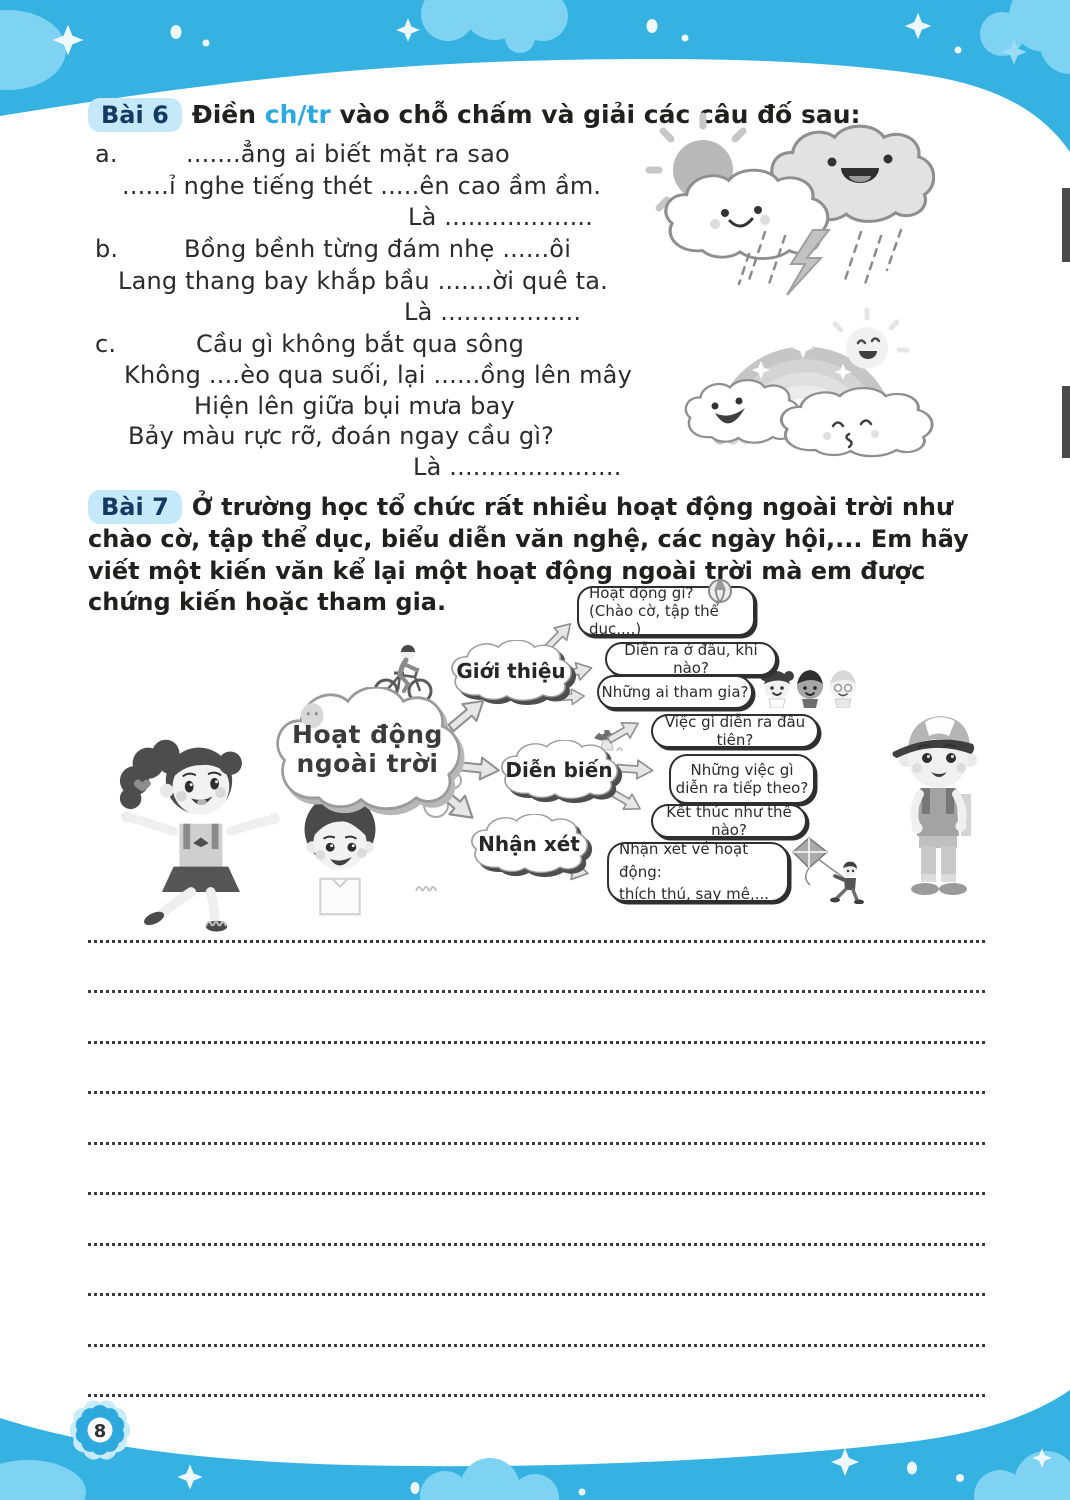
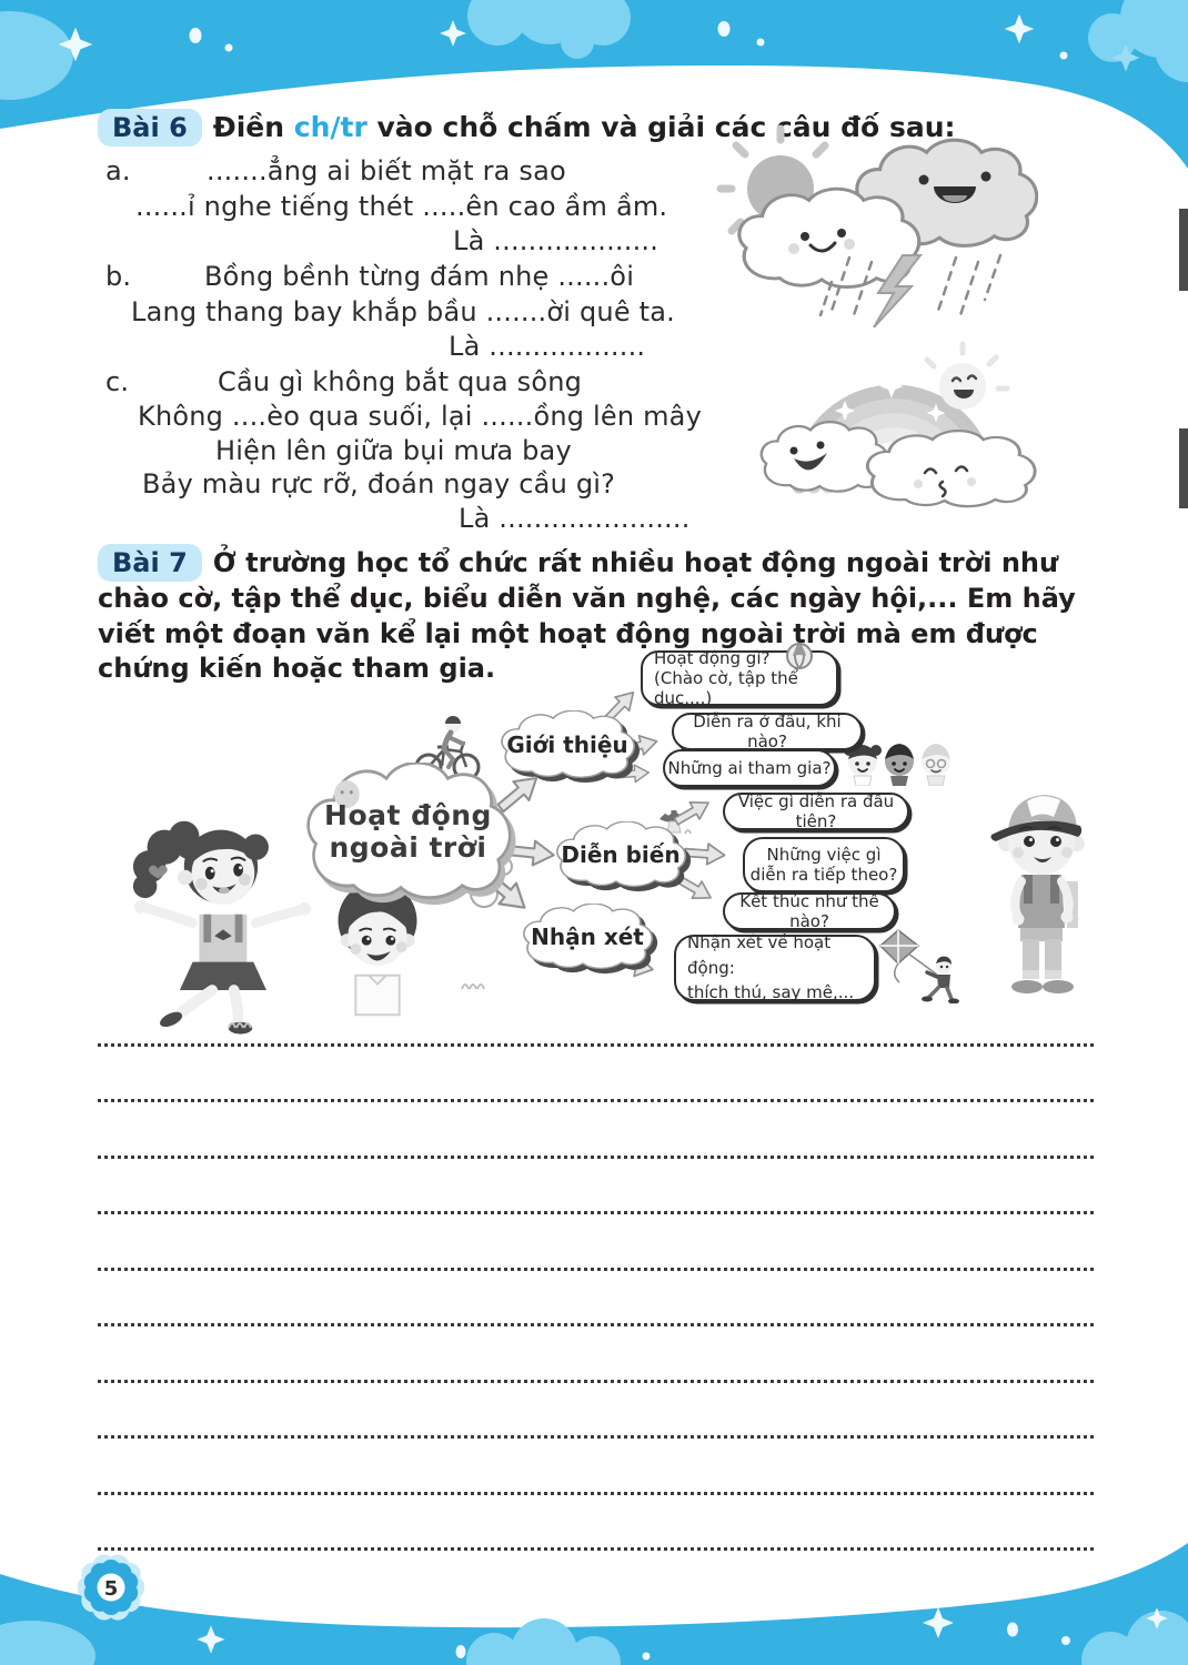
  Bài 6 Điền ch/tr vào chỗ chấm và giải các câu đố sau:
  a.
  .......ẳng ai biết mặt ra sao
  ......ỉ nghe tiếng thét .....ên cao ầm ầm.
  Là ...................
  b.
  Bồng bềnh từng đám nhẹ ......ôi
  Lang thang bay khắp bầu .......ời quê ta.
  Là ..................
  c.
  Cầu gì không bắt qua sông
  Không ....èo qua suối, lại ......ồng lên mây
  Hiện lên giữa bụi mưa bay
  Bảy màu rực rỡ, đoán ngay cầu gì?
  Là ......................
- Bài 7 Ở trường học tổ chức rất nhiều hoạt động ngoài trời như chào cờ, tập thể dục, biểu diễn văn nghệ, các ngày hội,... Em hãy viết một kiến văn kể lại một hoạt động ngoài trời mà em được chứng kiến hoặc tham gia.
+ Bài 7 Ở trường học tổ chức rất nhiều hoạt động ngoài trời như chào cờ, tập thể dục, biểu diễn văn nghệ, các ngày hội,... Em hãy viết một đoạn văn kể lại một hoạt động ngoài trời mà em được chứng kiến hoặc tham gia.
  Hoạt động
  ngoài trời
  Giới thiệu
  Diễn biến
  Nhận xét
  Hoạt động gì?
  (Chào cờ, tập thể dục,...)
  Diễn ra ở đâu, khi nào?
  Những ai tham gia?
  Việc gì diễn ra đầu tiên?
  Những việc gì
  diễn ra tiếp theo?
  Kết thúc như thế nào?
  Nhận xét về hoạt động:
  thích thú, say mê,...
- 8
+ 5
